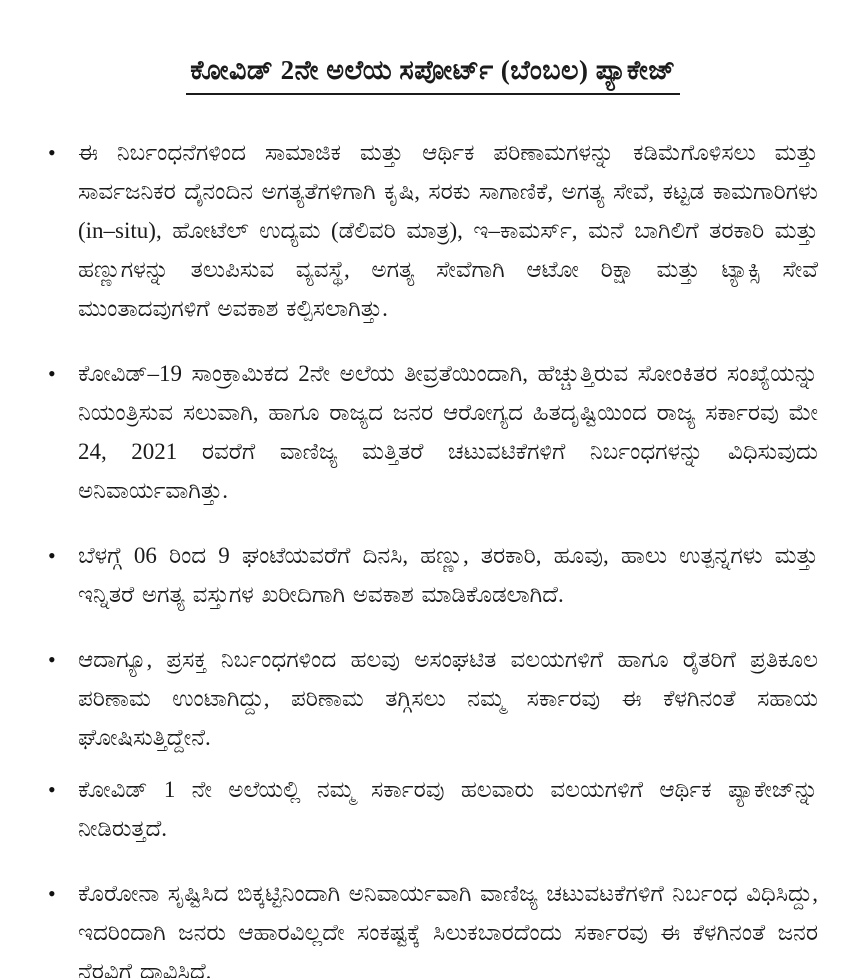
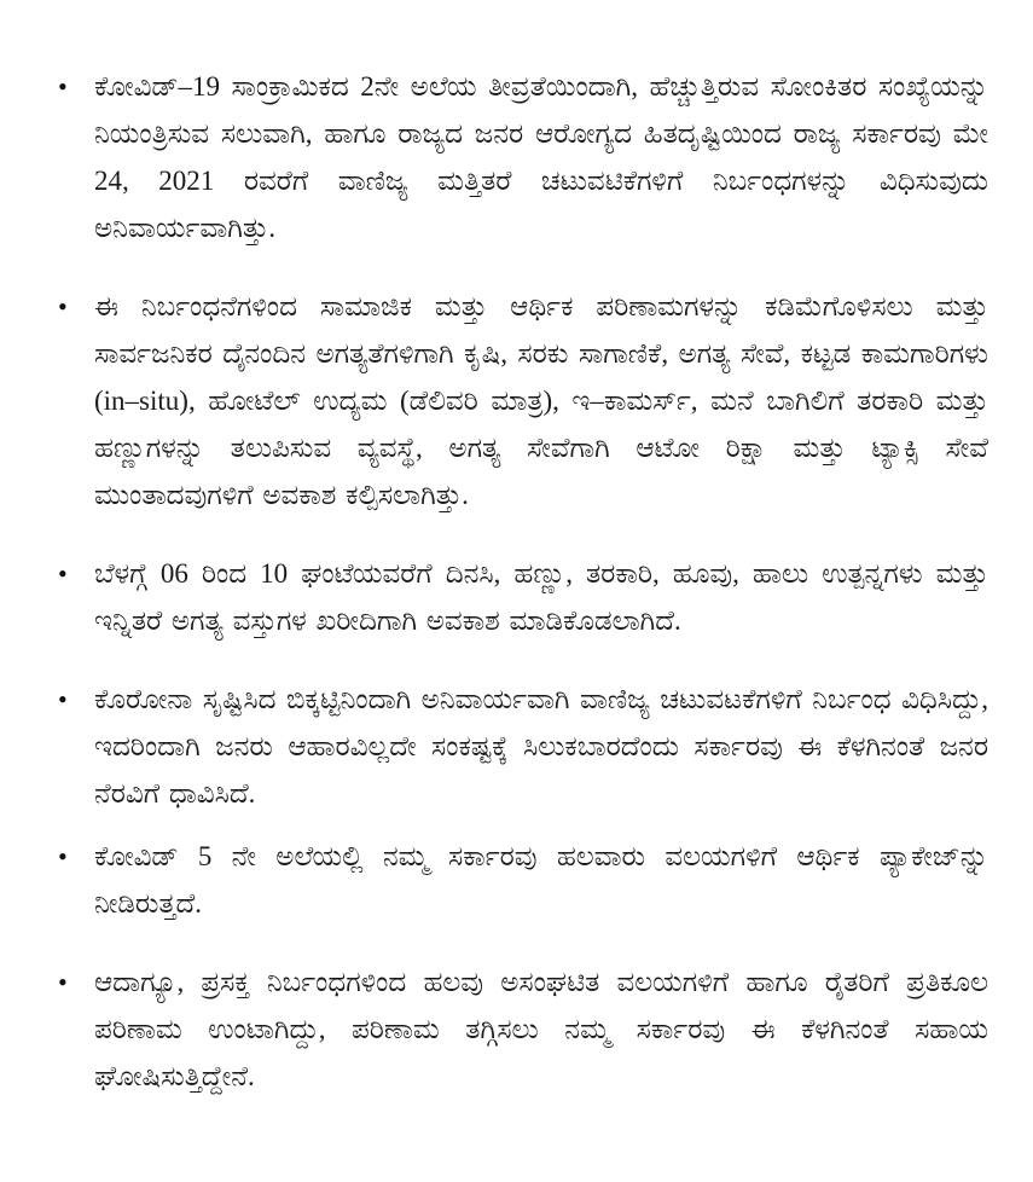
- ಕೋವಿಡ್ 2ನೇ ಅಲೆಯ ಸಪೋರ್ಟ್ (ಬೆಂಬಲ) ಪ್ಯಾಕೇಜ್
  •
- ಈ ನಿರ್ಬಂಧನೆಗಳಿಂದ ಸಾಮಾಜಿಕ ಮತ್ತು ಆರ್ಥಿಕ ಪರಿಣಾಮಗಳನ್ನು ಕಡಿಮೆಗೊಳಿಸಲು ಮತ್ತು ಸಾರ್ವಜನಿಕರ ದೈನಂದಿನ ಅಗತ್ಯತೆಗಳಿಗಾಗಿ ಕೃಷಿ, ಸರಕು ಸಾಗಾಣಿಕೆ, ಅಗತ್ಯ ಸೇವೆ, ಕಟ್ಟಡ ಕಾಮಗಾರಿಗಳು (in–situ), ಹೋಟೆಲ್ ಉದ್ಯಮ (ಡೆಲಿವರಿ ಮಾತ್ರ), ಇ–ಕಾಮರ್ಸ್, ಮನೆ ಬಾಗಿಲಿಗೆ ತರಕಾರಿ ಮತ್ತು ಹಣ್ಣುಗಳನ್ನು ತಲುಪಿಸುವ ವ್ಯವಸ್ಥೆ, ಅಗತ್ಯ ಸೇವೆಗಾಗಿ ಆಟೋ ರಿಕ್ಷಾ ಮತ್ತು ಟ್ಯಾಕ್ಸಿ ಸೇವೆ ಮುಂತಾದವುಗಳಿಗೆ ಅವಕಾಶ ಕಲ್ಪಿಸಲಾಗಿತ್ತು.
+ ಕೋವಿಡ್–19 ಸಾಂಕ್ರಾಮಿಕದ 2ನೇ ಅಲೆಯ ತೀವ್ರತೆಯಿಂದಾಗಿ, ಹೆಚ್ಚುತ್ತಿರುವ ಸೋಂಕಿತರ ಸಂಖ್ಯೆಯನ್ನು ನಿಯಂತ್ರಿಸುವ ಸಲುವಾಗಿ, ಹಾಗೂ ರಾಜ್ಯದ ಜನರ ಆರೋಗ್ಯದ ಹಿತದೃಷ್ಟಿಯಿಂದ ರಾಜ್ಯ ಸರ್ಕಾರವು ಮೇ 24, 2021 ರವರೆಗೆ ವಾಣಿಜ್ಯ ಮತ್ತಿತರೆ ಚಟುವಟಿಕೆಗಳಿಗೆ ನಿರ್ಬಂಧಗಳನ್ನು ವಿಧಿಸುವುದು ಅನಿವಾರ್ಯವಾಗಿತ್ತು.
  •
- ಕೋವಿಡ್–19 ಸಾಂಕ್ರಾಮಿಕದ 2ನೇ ಅಲೆಯ ತೀವ್ರತೆಯಿಂದಾಗಿ, ಹೆಚ್ಚುತ್ತಿರುವ ಸೋಂಕಿತರ ಸಂಖ್ಯೆಯನ್ನು ನಿಯಂತ್ರಿಸುವ ಸಲುವಾಗಿ, ಹಾಗೂ ರಾಜ್ಯದ ಜನರ ಆರೋಗ್ಯದ ಹಿತದೃಷ್ಟಿಯಿಂದ ರಾಜ್ಯ ಸರ್ಕಾರವು ಮೇ 24, 2021 ರವರೆಗೆ ವಾಣಿಜ್ಯ ಮತ್ತಿತರೆ ಚಟುವಟಿಕೆಗಳಿಗೆ ನಿರ್ಬಂಧಗಳನ್ನು ವಿಧಿಸುವುದು ಅನಿವಾರ್ಯವಾಗಿತ್ತು.
+ ಈ ನಿರ್ಬಂಧನೆಗಳಿಂದ ಸಾಮಾಜಿಕ ಮತ್ತು ಆರ್ಥಿಕ ಪರಿಣಾಮಗಳನ್ನು ಕಡಿಮೆಗೊಳಿಸಲು ಮತ್ತು ಸಾರ್ವಜನಿಕರ ದೈನಂದಿನ ಅಗತ್ಯತೆಗಳಿಗಾಗಿ ಕೃಷಿ, ಸರಕು ಸಾಗಾಣಿಕೆ, ಅಗತ್ಯ ಸೇವೆ, ಕಟ್ಟಡ ಕಾಮಗಾರಿಗಳು (in–situ), ಹೋಟೆಲ್ ಉದ್ಯಮ (ಡೆಲಿವರಿ ಮಾತ್ರ), ಇ–ಕಾಮರ್ಸ್, ಮನೆ ಬಾಗಿಲಿಗೆ ತರಕಾರಿ ಮತ್ತು ಹಣ್ಣುಗಳನ್ನು ತಲುಪಿಸುವ ವ್ಯವಸ್ಥೆ, ಅಗತ್ಯ ಸೇವೆಗಾಗಿ ಆಟೋ ರಿಕ್ಷಾ ಮತ್ತು ಟ್ಯಾಕ್ಸಿ ಸೇವೆ ಮುಂತಾದವುಗಳಿಗೆ ಅವಕಾಶ ಕಲ್ಪಿಸಲಾಗಿತ್ತು.
  •
- ಬೆಳಗ್ಗೆ 06 ರಿಂದ 9 ಘಂಟೆಯವರೆಗೆ ದಿನಸಿ, ಹಣ್ಣು, ತರಕಾರಿ, ಹೂವು, ಹಾಲು ಉತ್ಪನ್ನಗಳು ಮತ್ತು ಇನ್ನಿತರೆ ಅಗತ್ಯ ವಸ್ತುಗಳ ಖರೀದಿಗಾಗಿ ಅವಕಾಶ ಮಾಡಿಕೊಡಲಾಗಿದೆ.
+ ಬೆಳಗ್ಗೆ 06 ರಿಂದ 10 ಘಂಟೆಯವರೆಗೆ ದಿನಸಿ, ಹಣ್ಣು, ತರಕಾರಿ, ಹೂವು, ಹಾಲು ಉತ್ಪನ್ನಗಳು ಮತ್ತು ಇನ್ನಿತರೆ ಅಗತ್ಯ ವಸ್ತುಗಳ ಖರೀದಿಗಾಗಿ ಅವಕಾಶ ಮಾಡಿಕೊಡಲಾಗಿದೆ.
  •
- ಆದಾಗ್ಯೂ, ಪ್ರಸಕ್ತ ನಿರ್ಬಂಧಗಳಿಂದ ಹಲವು ಅಸಂಘಟಿತ ವಲಯಗಳಿಗೆ ಹಾಗೂ ರೈತರಿಗೆ ಪ್ರತಿಕೂಲ ಪರಿಣಾಮ ಉಂಟಾಗಿದ್ದು, ಪರಿಣಾಮ ತಗ್ಗಿಸಲು ನಮ್ಮ ಸರ್ಕಾರವು ಈ ಕೆಳಗಿನಂತೆ ಸಹಾಯ ಘೋಷಿಸುತ್ತಿದ್ದೇನೆ.
+ ಕೊರೋನಾ ಸೃಷ್ಟಿಸಿದ ಬಿಕ್ಕಟ್ಟಿನಿಂದಾಗಿ ಅನಿವಾರ್ಯವಾಗಿ ವಾಣಿಜ್ಯ ಚಟುವಟಕೆಗಳಿಗೆ ನಿರ್ಬಂಧ ವಿಧಿಸಿದ್ದು, ಇದರಿಂದಾಗಿ ಜನರು ಆಹಾರವಿಲ್ಲದೇ ಸಂಕಷ್ಟಕ್ಕೆ ಸಿಲುಕಬಾರದೆಂದು ಸರ್ಕಾರವು ಈ ಕೆಳಗಿನಂತೆ ಜನರ ನೆರವಿಗೆ ಧಾವಿಸಿದೆ.
  •
- ಕೋವಿಡ್ 1 ನೇ ಅಲೆಯಲ್ಲಿ ನಮ್ಮ ಸರ್ಕಾರವು ಹಲವಾರು ವಲಯಗಳಿಗೆ ಆರ್ಥಿಕ ಪ್ಯಾಕೇಜ್‌ನ್ನು ನೀಡಿರುತ್ತದೆ.
+ ಕೋವಿಡ್ 5 ನೇ ಅಲೆಯಲ್ಲಿ ನಮ್ಮ ಸರ್ಕಾರವು ಹಲವಾರು ವಲಯಗಳಿಗೆ ಆರ್ಥಿಕ ಪ್ಯಾಕೇಜ್‌ನ್ನು ನೀಡಿರುತ್ತದೆ.
  •
- ಕೊರೋನಾ ಸೃಷ್ಟಿಸಿದ ಬಿಕ್ಕಟ್ಟಿನಿಂದಾಗಿ ಅನಿವಾರ್ಯವಾಗಿ ವಾಣಿಜ್ಯ ಚಟುವಟಕೆಗಳಿಗೆ ನಿರ್ಬಂಧ ವಿಧಿಸಿದ್ದು, ಇದರಿಂದಾಗಿ ಜನರು ಆಹಾರವಿಲ್ಲದೇ ಸಂಕಷ್ಟಕ್ಕೆ ಸಿಲುಕಬಾರದೆಂದು ಸರ್ಕಾರವು ಈ ಕೆಳಗಿನಂತೆ ಜನರ ನೆರವಿಗೆ ಧಾವಿಸಿದೆ.
+ ಆದಾಗ್ಯೂ, ಪ್ರಸಕ್ತ ನಿರ್ಬಂಧಗಳಿಂದ ಹಲವು ಅಸಂಘಟಿತ ವಲಯಗಳಿಗೆ ಹಾಗೂ ರೈತರಿಗೆ ಪ್ರತಿಕೂಲ ಪರಿಣಾಮ ಉಂಟಾಗಿದ್ದು, ಪರಿಣಾಮ ತಗ್ಗಿಸಲು ನಮ್ಮ ಸರ್ಕಾರವು ಈ ಕೆಳಗಿನಂತೆ ಸಹಾಯ ಘೋಷಿಸುತ್ತಿದ್ದೇನೆ.
